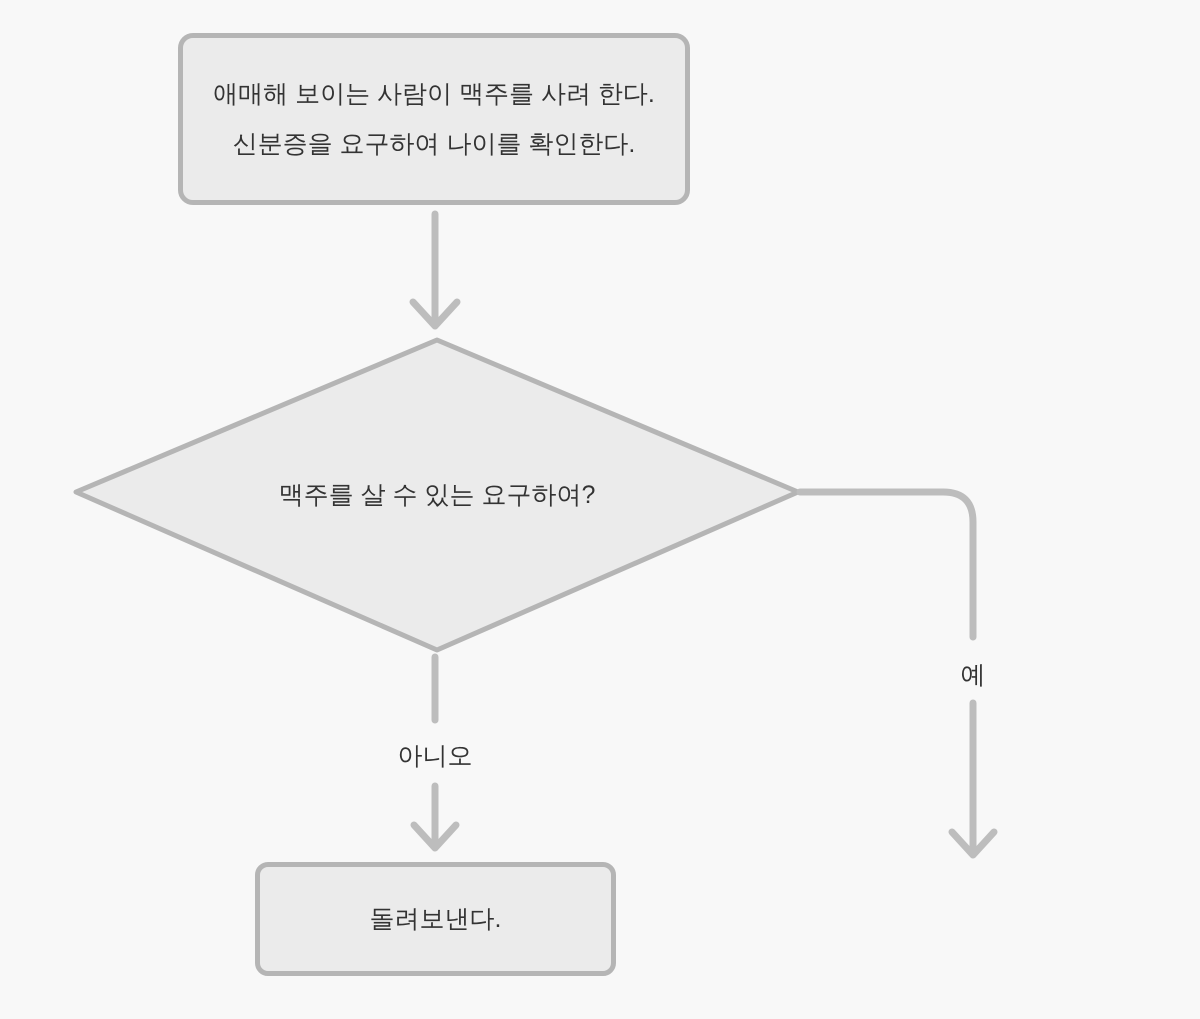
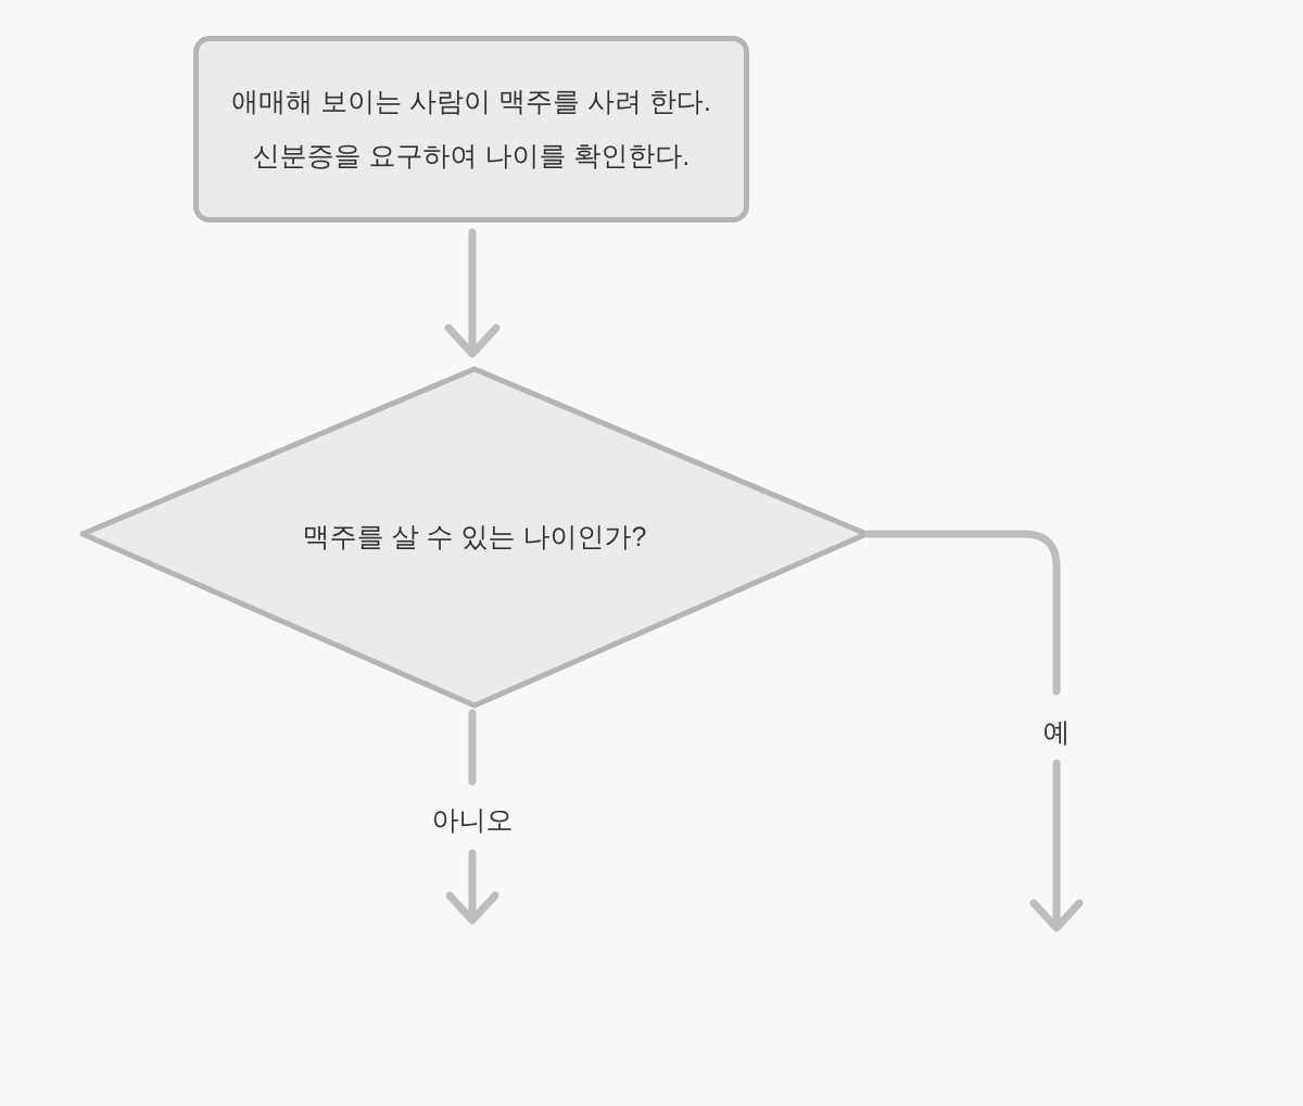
  애매해 보이는 사람이 맥주를 사려 한다.
  신분증을 요구하여 나이를 확인한다.
- 맥주를 살 수 있는 요구하여?
+ 맥주를 살 수 있는 나이인가?
  아니오
  예
- 돌려보낸다.
